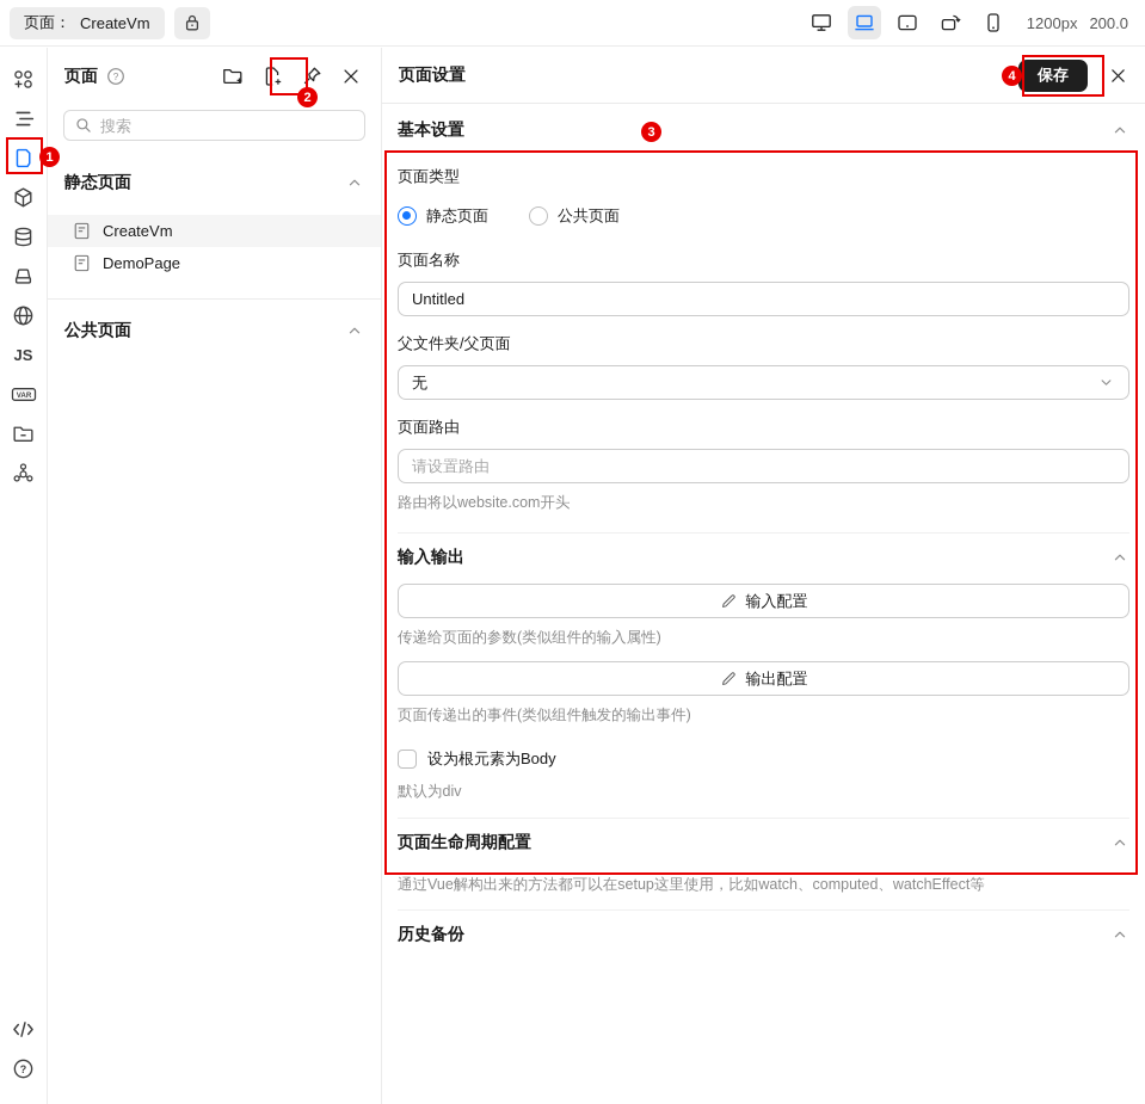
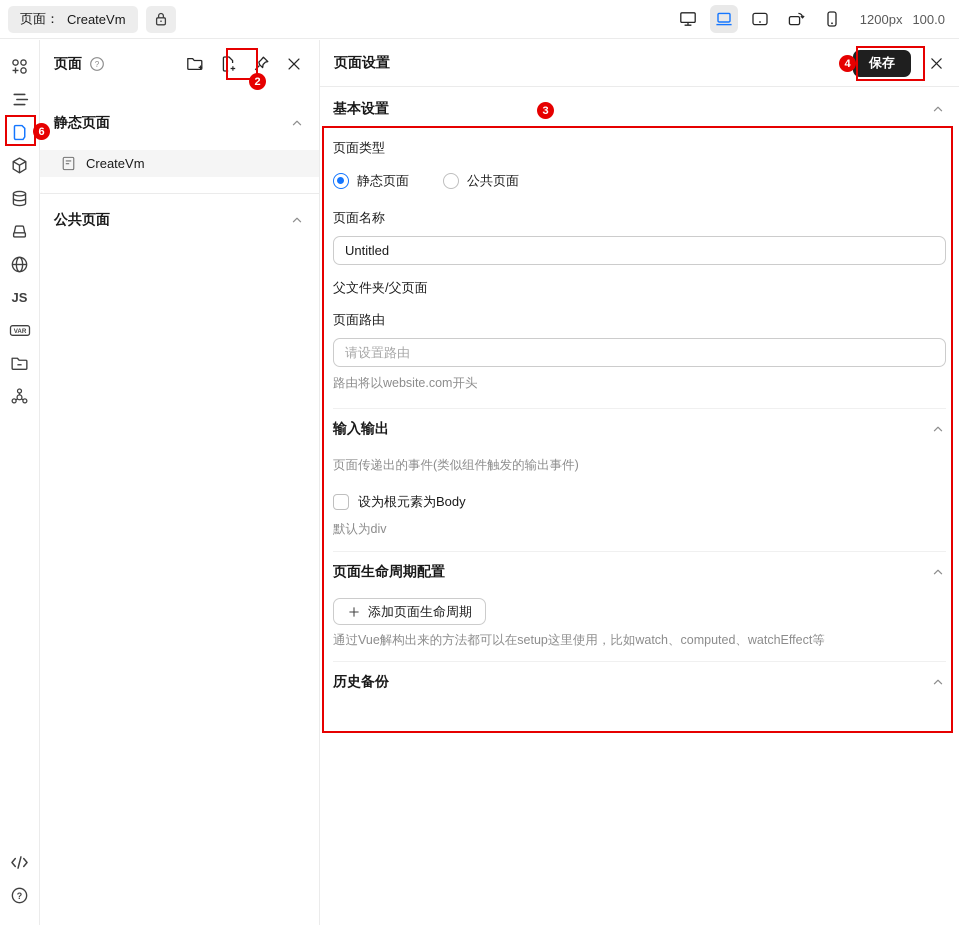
  页面：
  CreateVm
- 1200px 200.0
+ 1200px 100.0
  JS
  ?
  页面
  ?
- 搜索
  静态页面
  CreateVm
- DemoPage
  公共页面
  页面设置
  保存
  基本设置
  页面类型
  静态页面
  公共页面
  页面名称
  Untitled
  父文件夹/父页面
- 无
  页面路由
  请设置路由
  路由将以website.com开头
  输入输出
- 输入配置
- 传递给页面的参数(类似组件的输入属性)
- 输出配置
  页面传递出的事件(类似组件触发的输出事件)
  设为根元素为Body
  默认为div
  页面生命周期配置
+ 添加页面生命周期
  通过Vue解构出来的方法都可以在setup这里使用，比如watch、computed、watchEffect等
  历史备份
- 1
+ 6
  2
  3
  4
